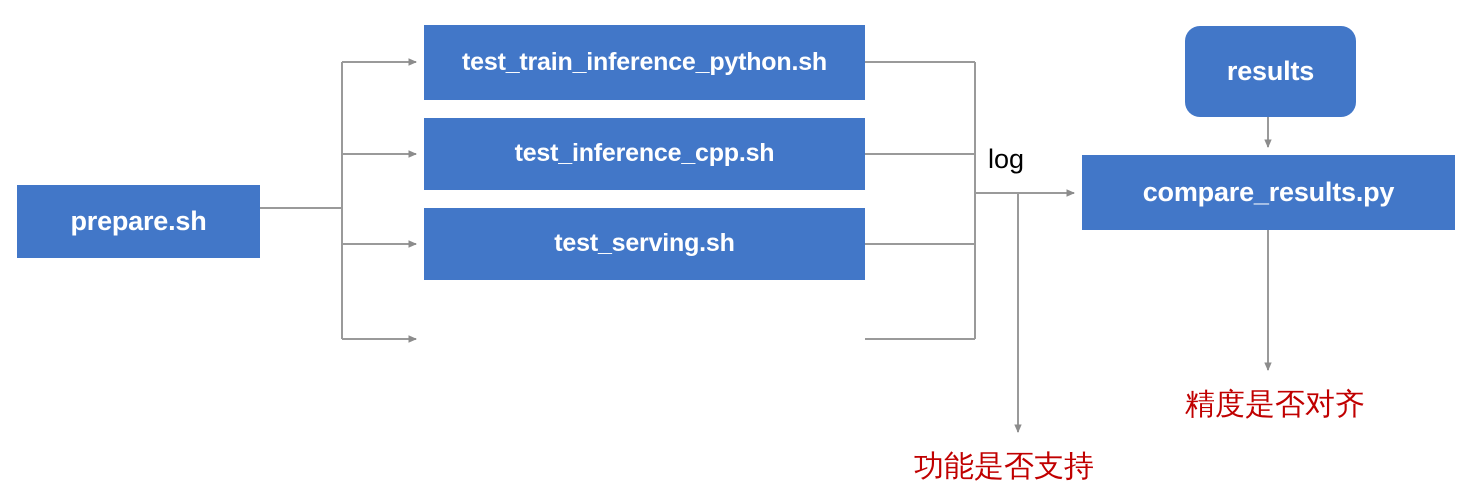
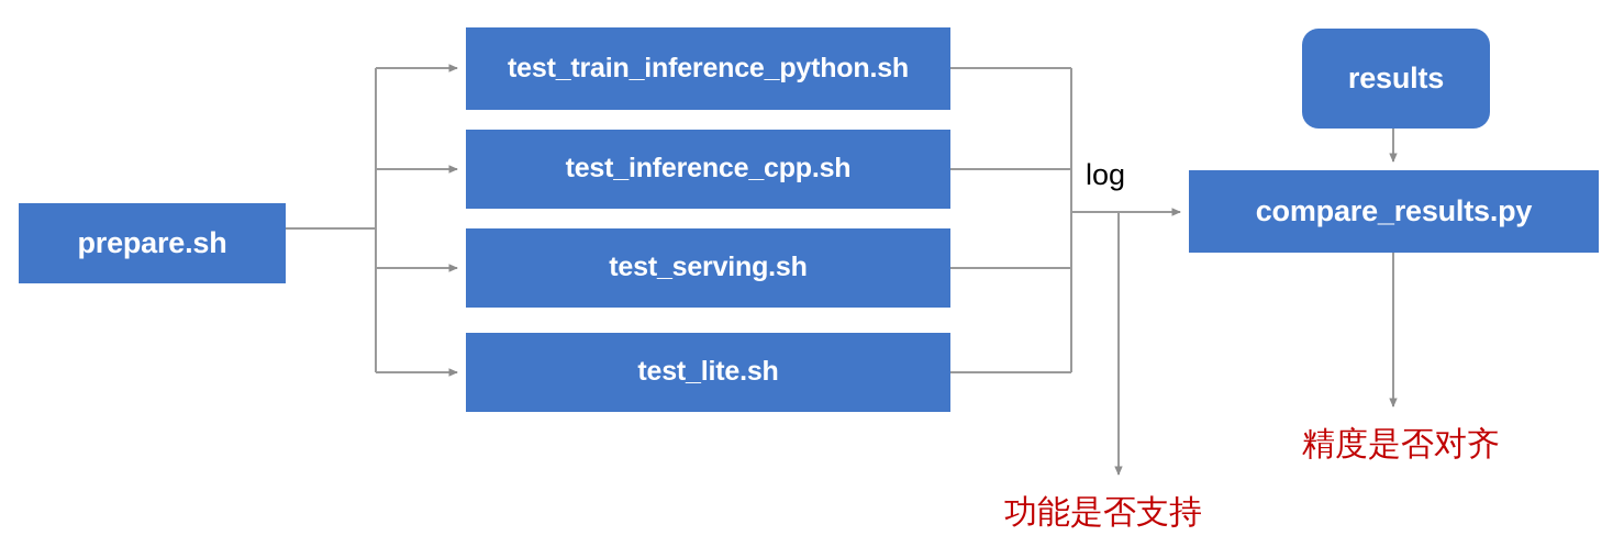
  prepare.sh
  test_train_inference_python.sh
  test_inference_cpp.sh
  test_serving.sh
+ test_lite.sh
  results
  compare_results.py
  log
  功能是否支持
  精度是否对齐
